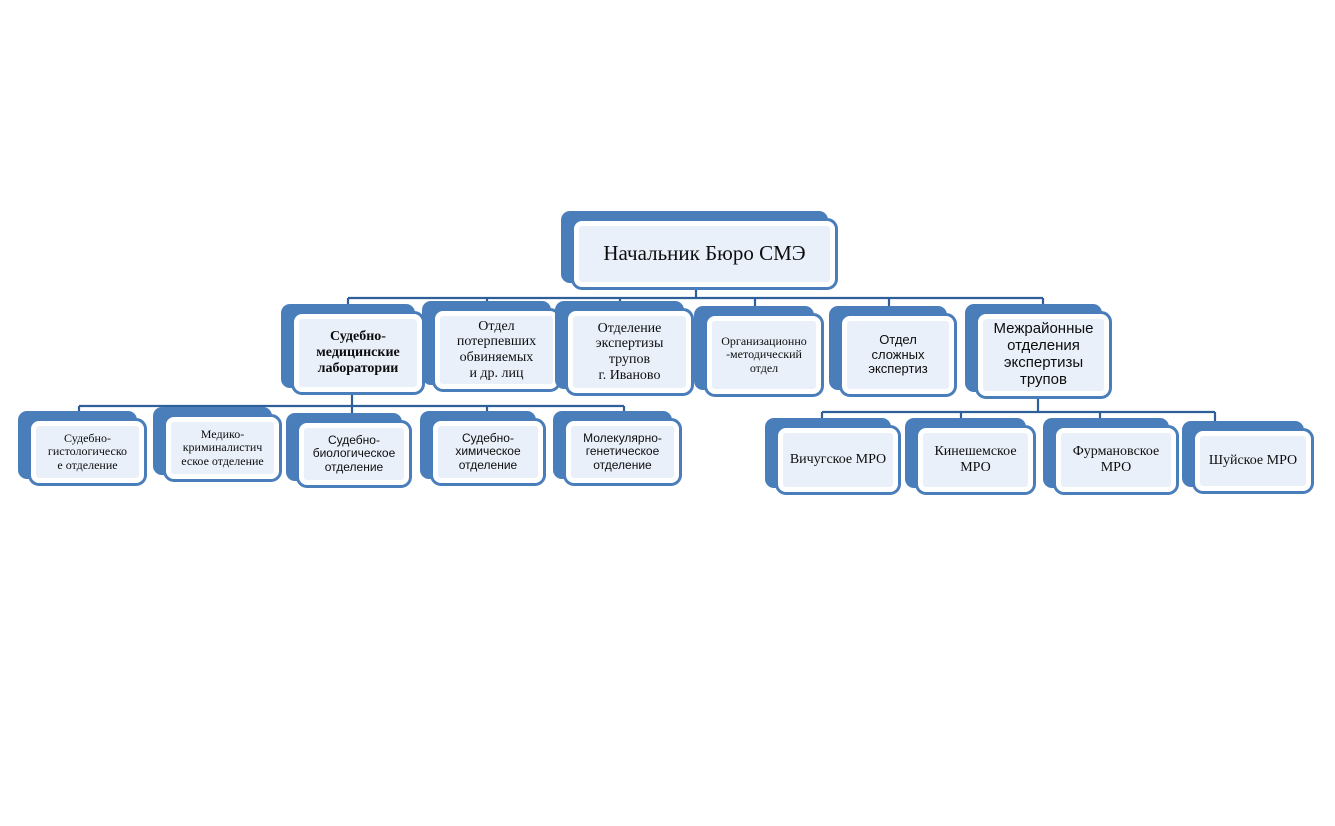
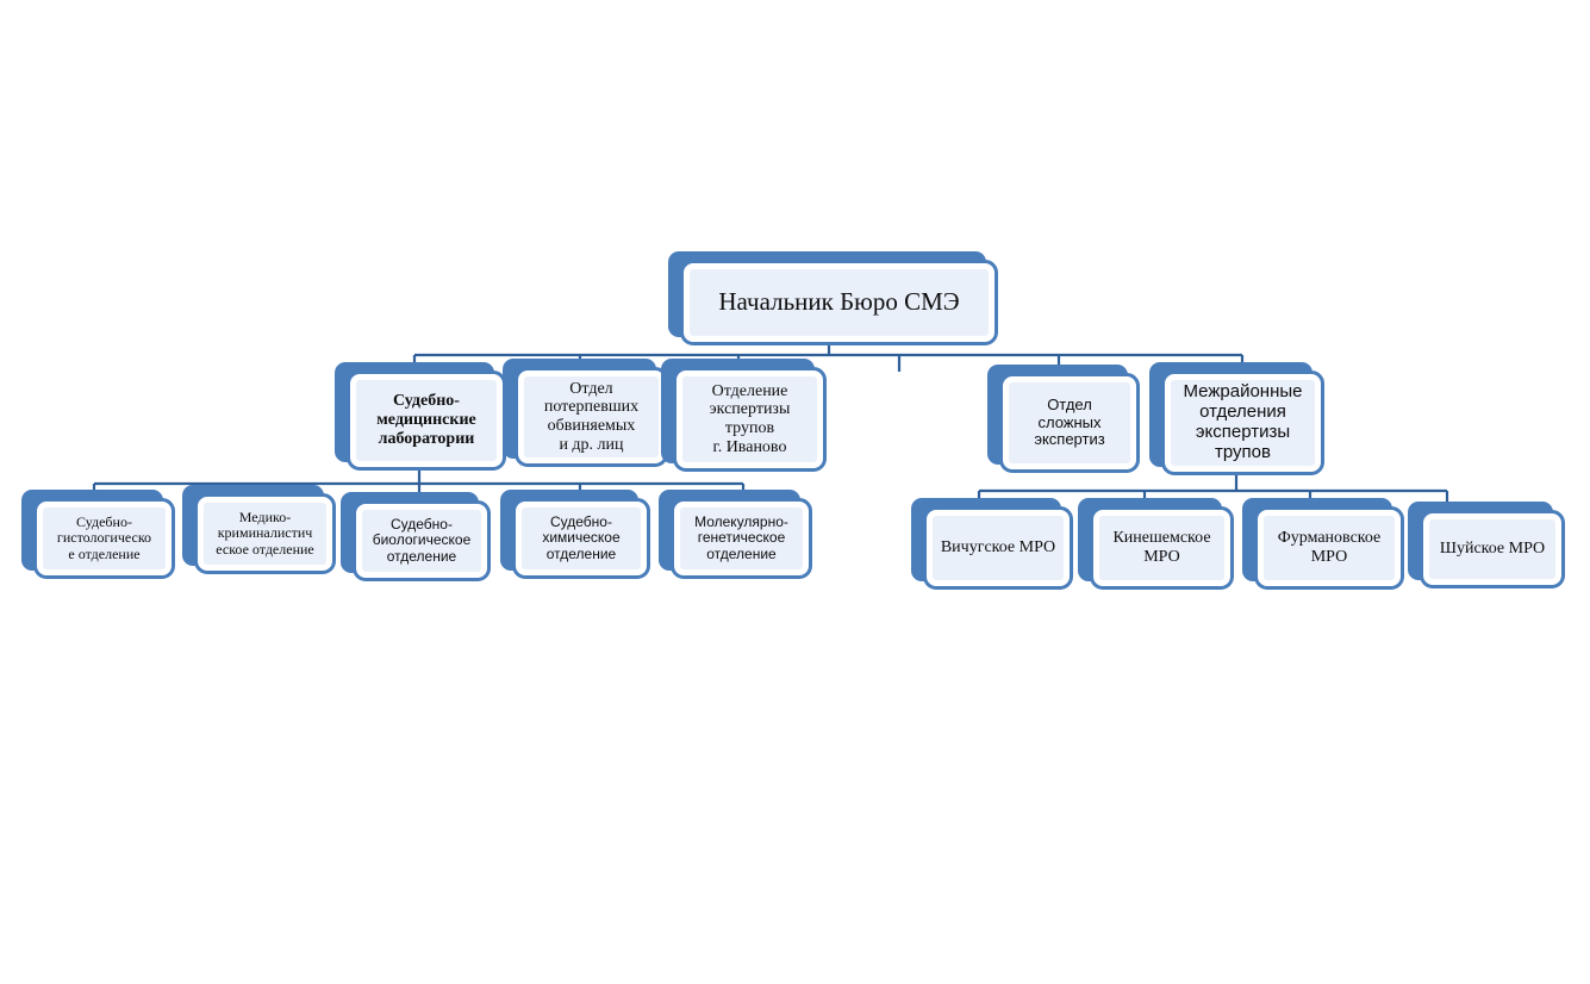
  Начальник Бюро СМЭ
  Судебно-
  медицинские
  лаборатории
  Отдел
  потерпевших
  обвиняемых
  и др. лиц
  Отделение
  экспертизы
  трупов
  г. Иваново
- Организационно
- -методический
- отдел
  Отдел
  сложных
  экспертиз
  Межрайонные
  отделения
  экспертизы
  трупов
  Судебно-
  гистологическо
  е отделение
  Медико-
  криминалистич
  еское отделение
  Судебно-
  биологическое
  отделение
  Судебно-
  химическое
  отделение
  Молекулярно-
  генетическое
  отделение
  Вичугское МРО
  Кинешемское
  МРО
  Фурмановское
  МРО
  Шуйское МРО
